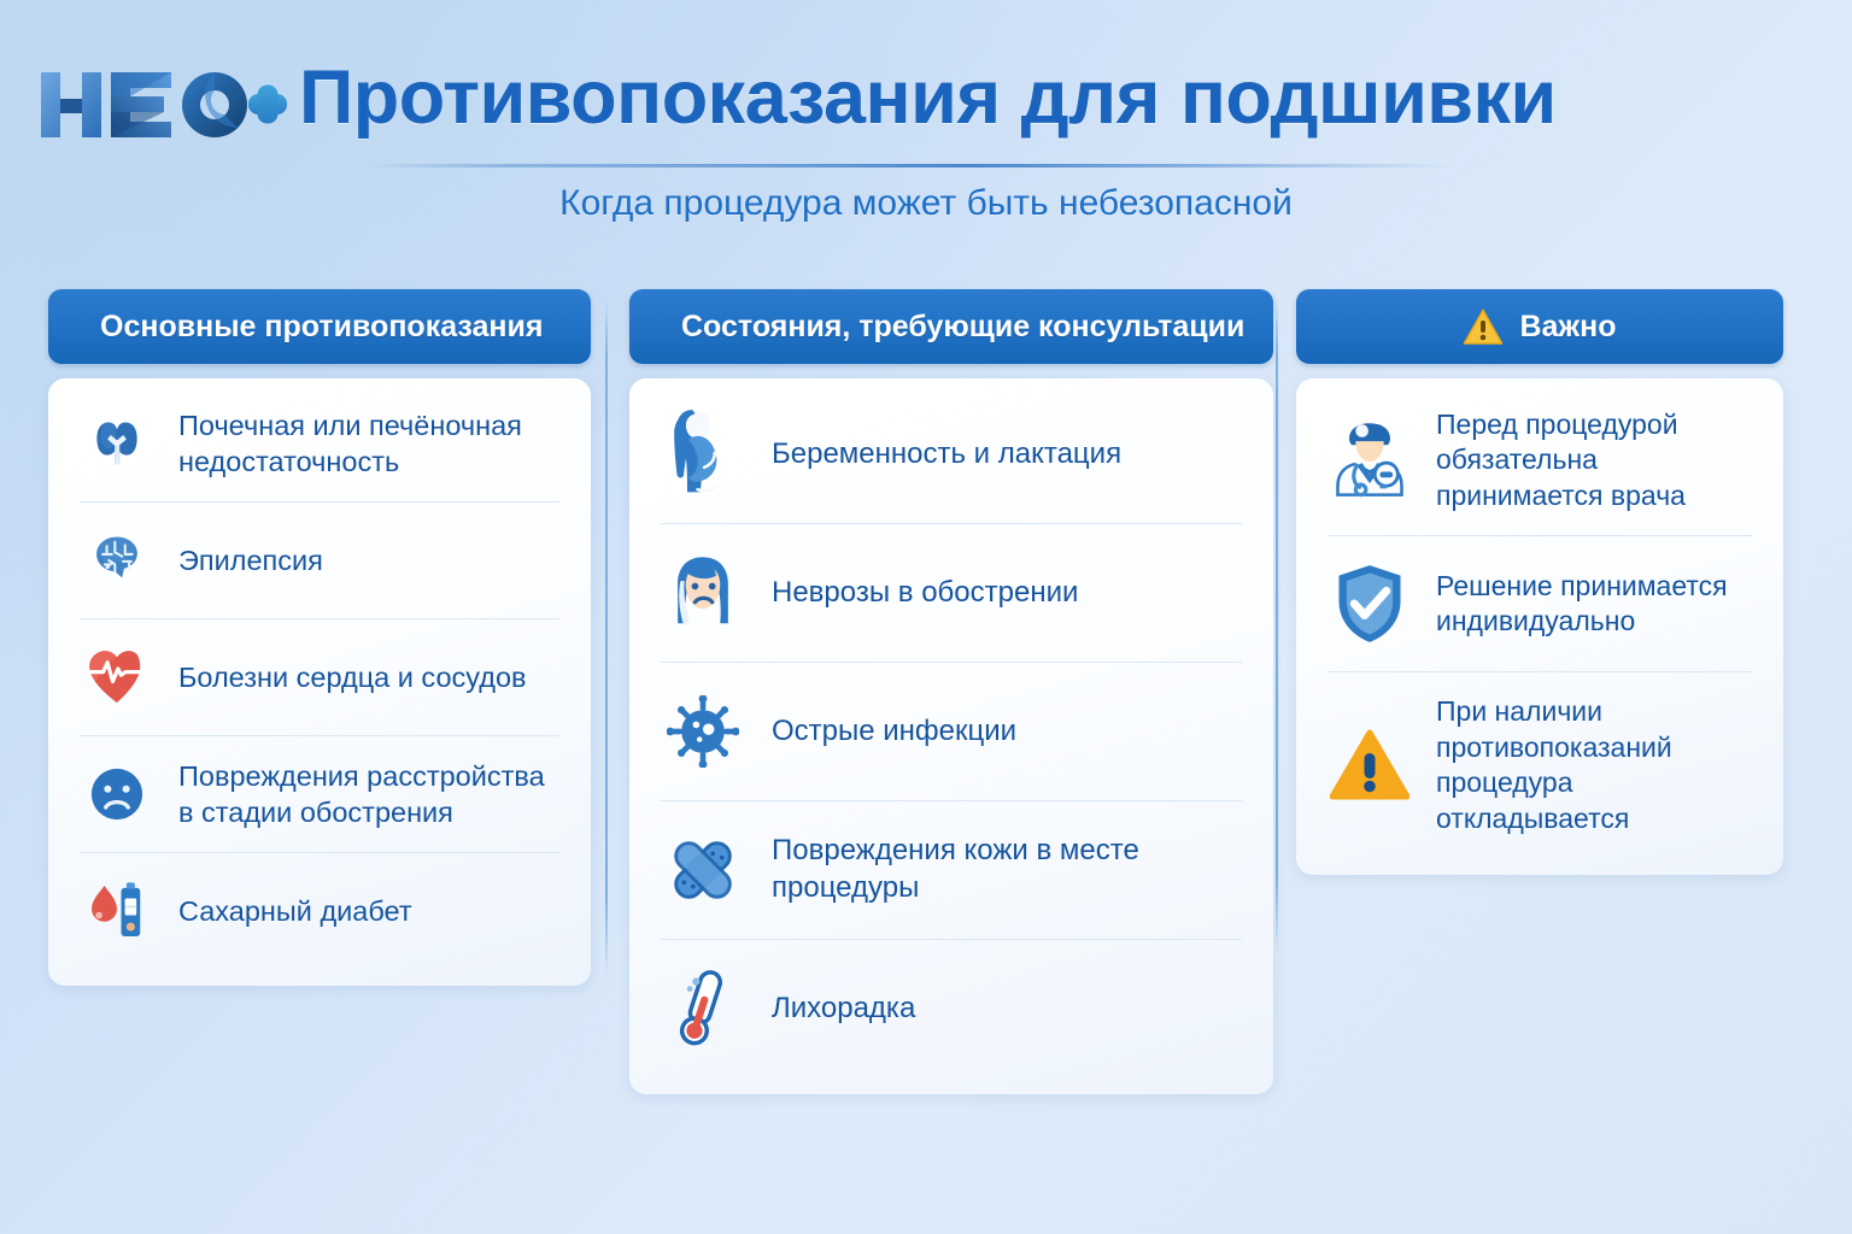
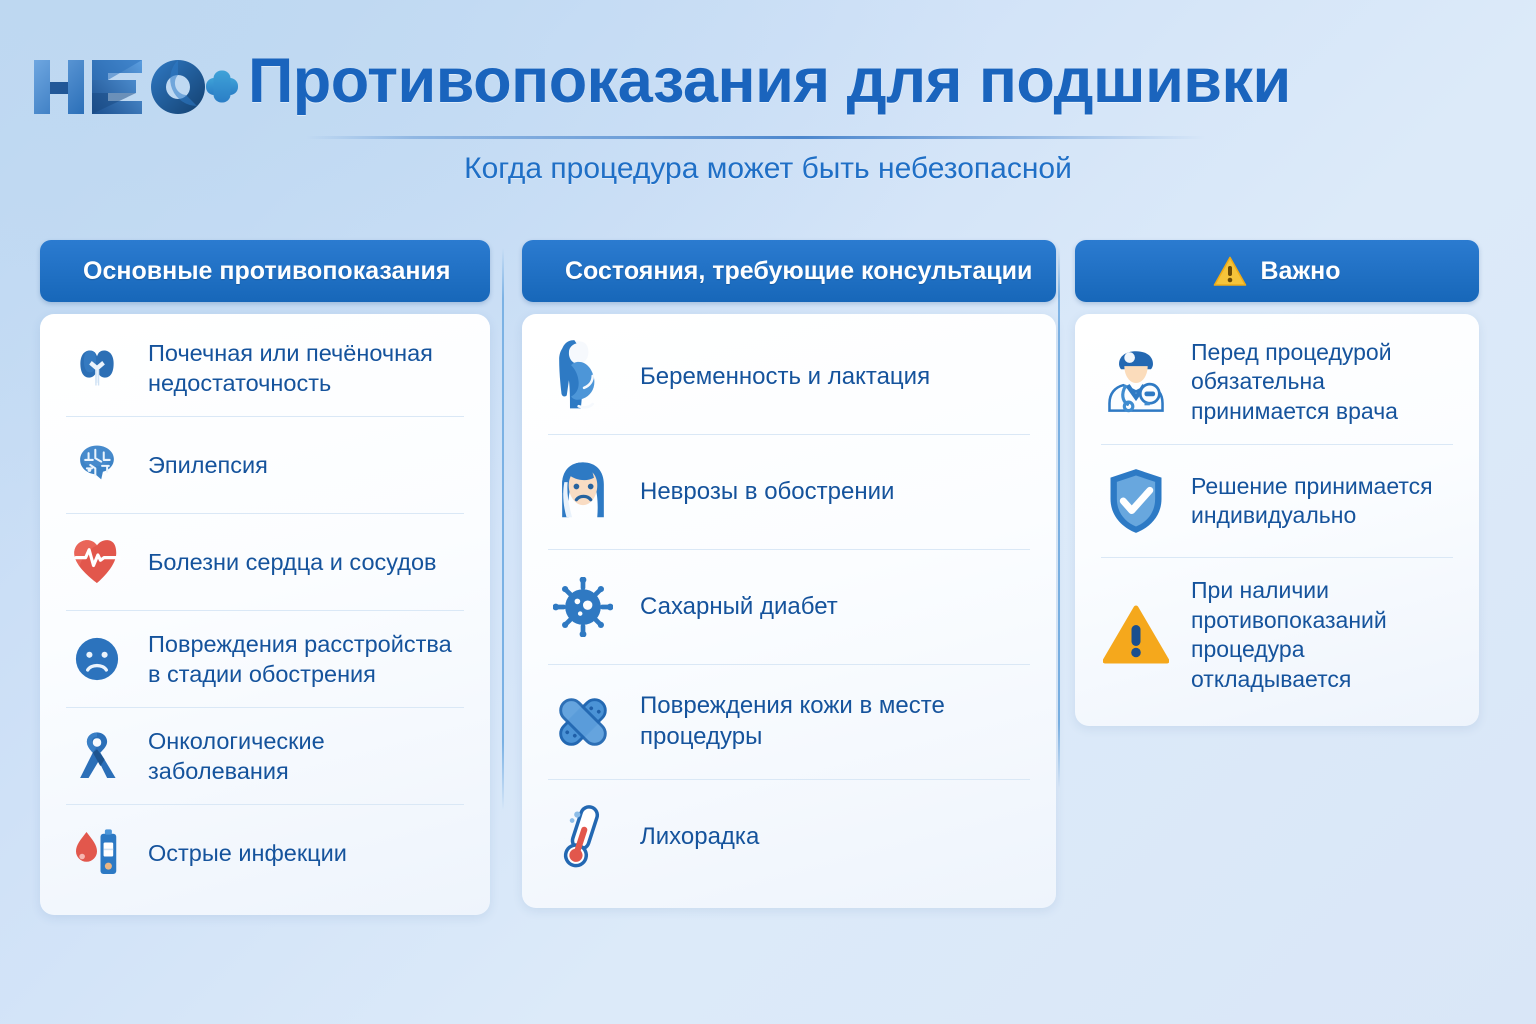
  Противопоказания для подшивки
  Когда процедура может быть небезопасной
  Основные противопоказания
  Почечная или печёночная недостаточность
  Эпилепсия
  Болезни сердца и сосудов
  Повреждения расстройства в стадии обострения
+ Онкологические заболевания
- Сахарный диабет
+ Острые инфекции
  Состояния, требующие консультации
  Беременность и лактация
  Неврозы в обострении
- Острые инфекции
+ Сахарный диабет
  Повреждения кожи в месте процедуры
  Лихорадка
  Важно
  Перед процедурой обязательна принимается врача
  Решение принимается индивидуально
  При наличии противопоказаний процедура откладывается
